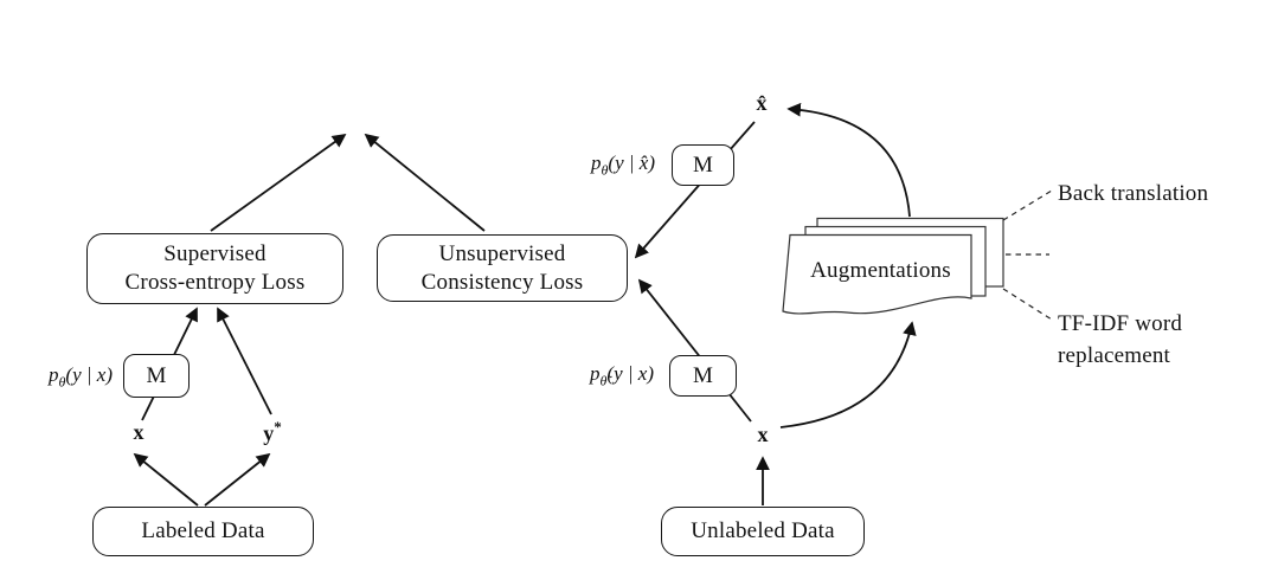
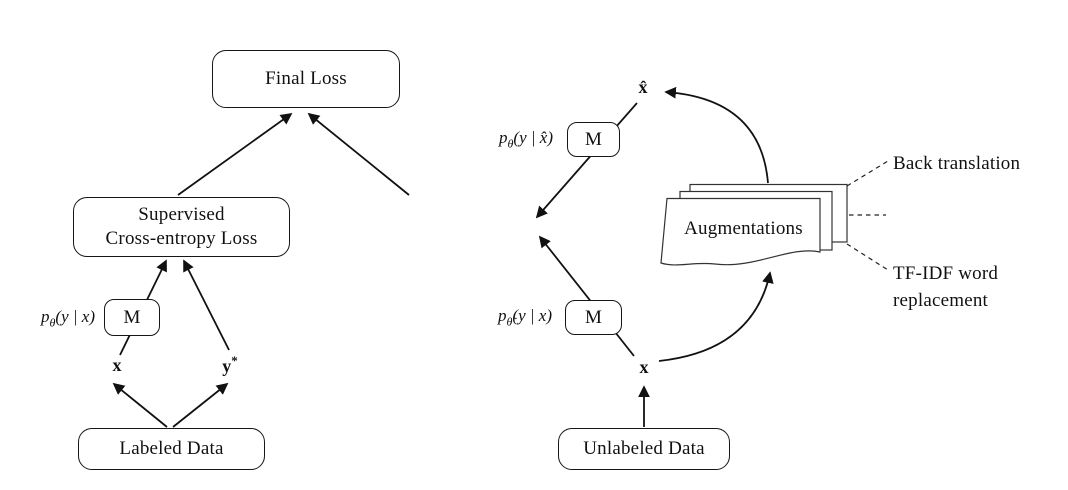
+ Final Loss
  Supervised
  Cross-entropy Loss
- Unsupervised
- Consistency Loss
  Labeled Data
  Unlabeled Data
  M
  M
  M
  Augmentations
  x
  y*
  x̂
  x
  pθ(y | x)
  pθ(y | x̂)
  pθ̃(y | x)
  Back translation
  TF-IDF word replacement
